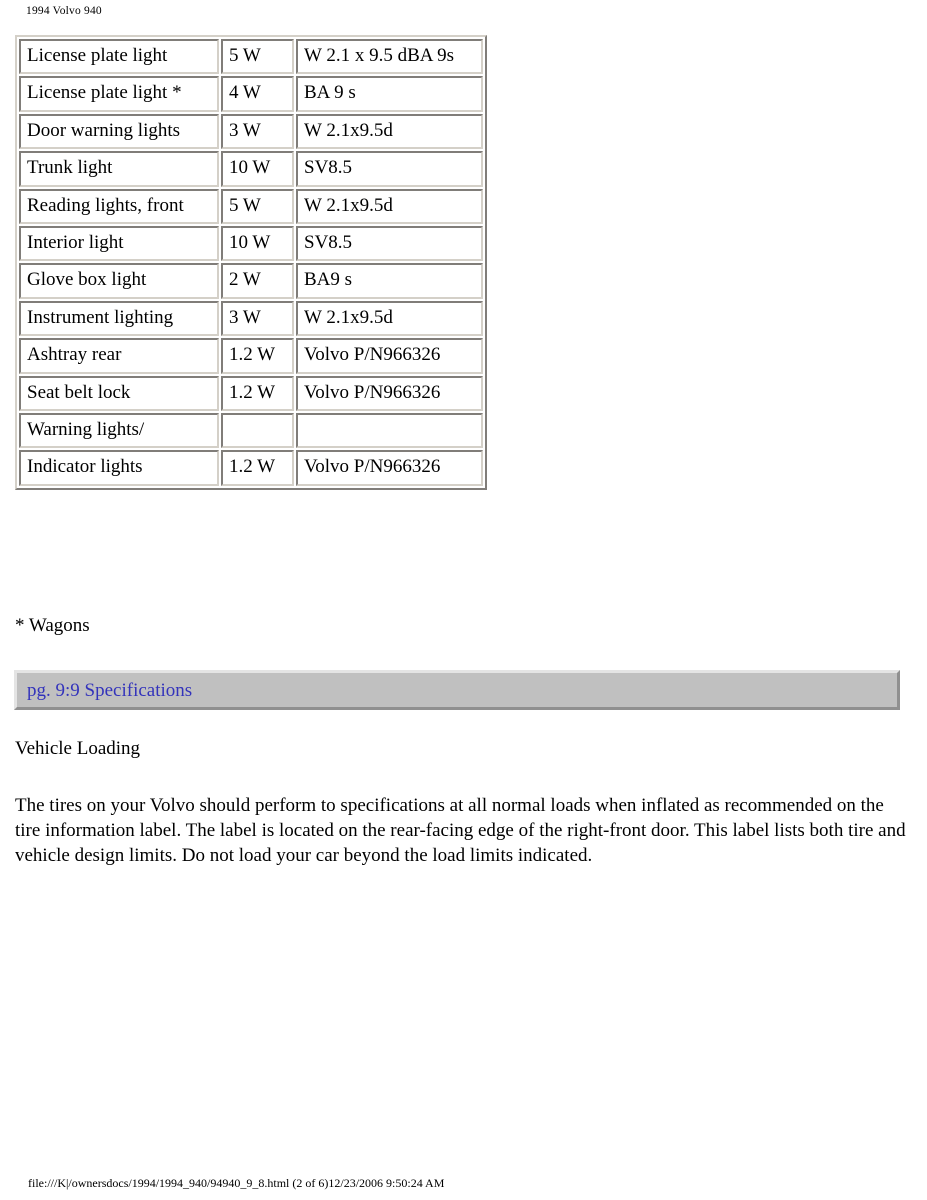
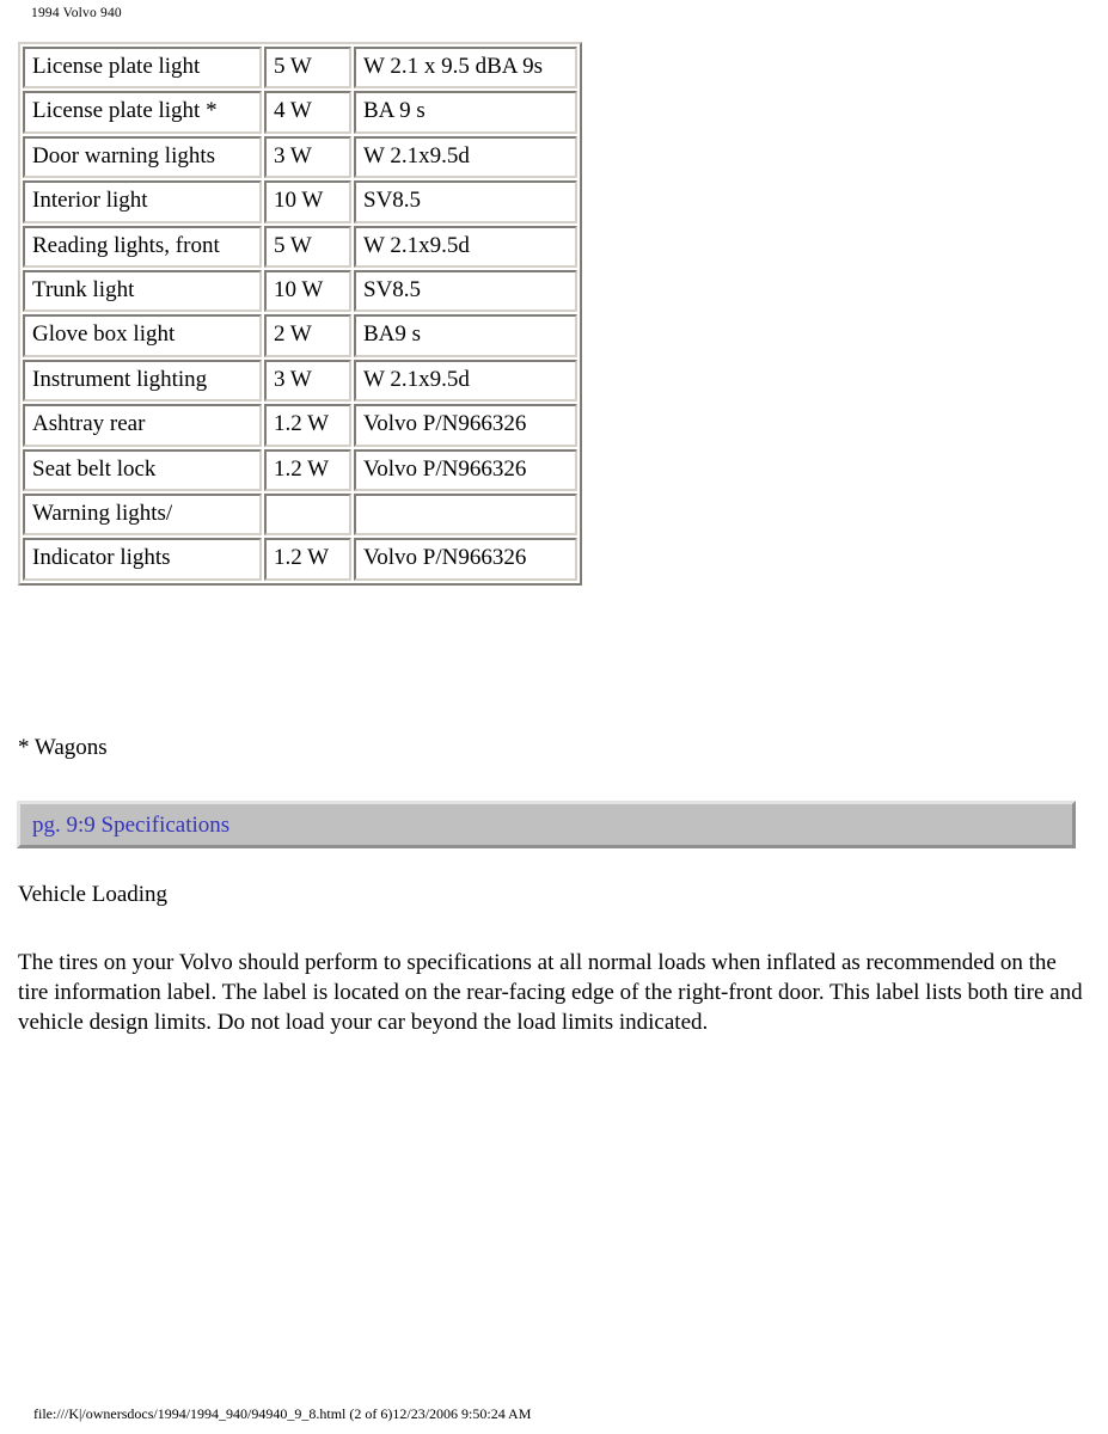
  1994 Volvo 940
  License plate light	5 W	W 2.1 x 9.5 dBA 9s
  License plate light *	4 W	BA 9 s
  Door warning lights	3 W	W 2.1x9.5d
- Trunk light	10 W	SV8.5
+ Interior light	10 W	SV8.5
  Reading lights, front	5 W	W 2.1x9.5d
- Interior light	10 W	SV8.5
+ Trunk light	10 W	SV8.5
  Glove box light	2 W	BA9 s
  Instrument lighting	3 W	W 2.1x9.5d
  Ashtray rear	1.2 W	Volvo P/N966326
  Seat belt lock	1.2 W	Volvo P/N966326
  Warning lights/
  Indicator lights	1.2 W	Volvo P/N966326
  * Wagons
  pg. 9:9 Specifications
  Vehicle Loading
  The tires on your Volvo should perform to specifications at all normal loads when inflated as recommended on the tire information label. The label is located on the rear-facing edge of the right-front door. This label lists both tire and vehicle design limits. Do not load your car beyond the load limits indicated.
  file:///K|/ownersdocs/1994/1994_940/94940_9_8.html (2 of 6)12/23/2006 9:50:24 AM
